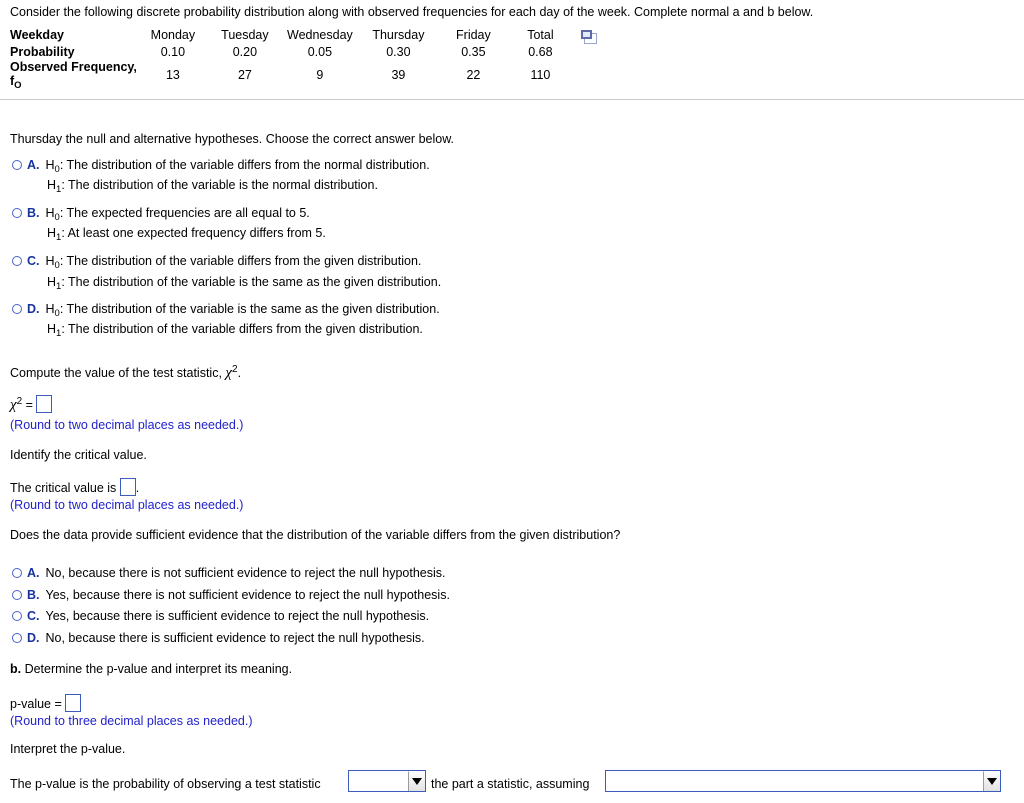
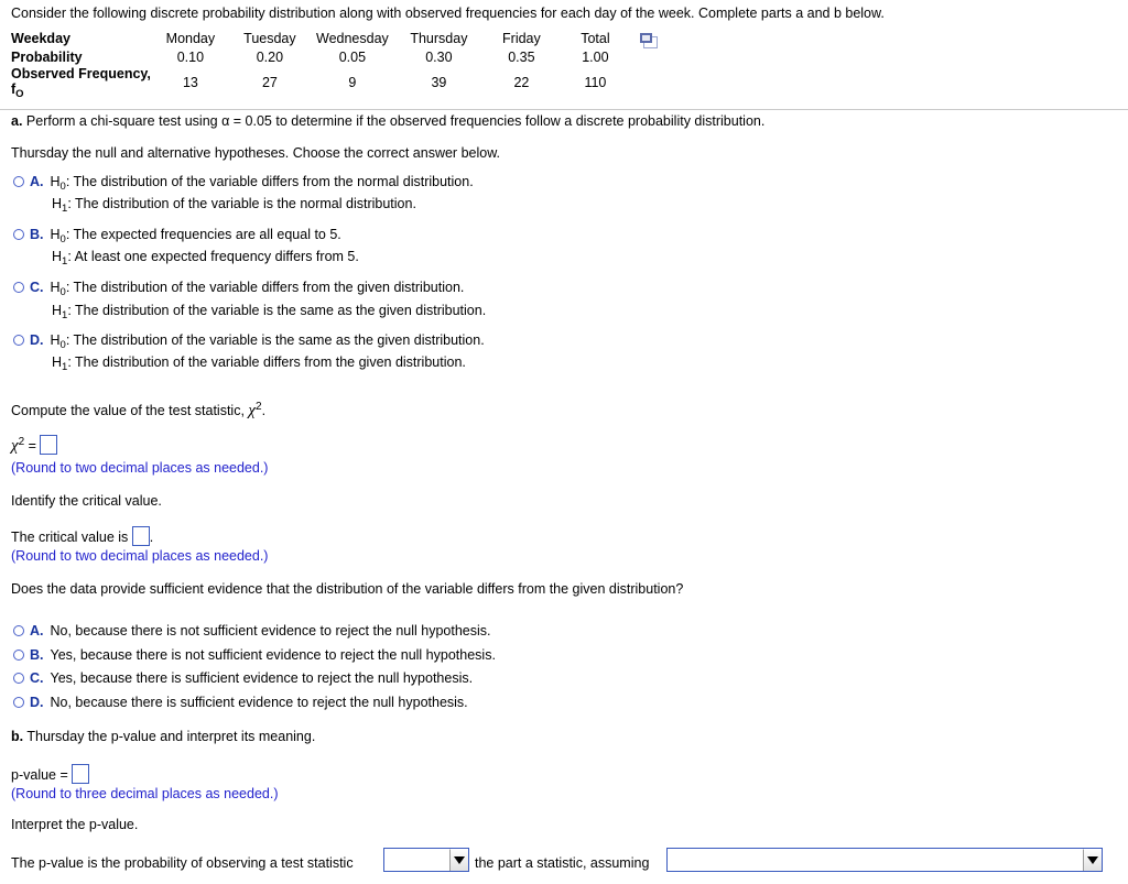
- Consider the following discrete probability distribution along with observed frequencies for each day of the week. Complete normal a and b below.
+ Consider the following discrete probability distribution along with observed frequencies for each day of the week. Complete parts a and b below.
  Weekday	Monday	Tuesday	Wednesday	Thursday	Friday	Total
- Probability	0.10	0.20	0.05	0.30	0.35	0.68
+ Probability	0.10	0.20	0.05	0.30	0.35	1.00
  Observed Frequency, fO	13	27	9	39	22	110
+ a. Perform a chi-square test using α = 0.05 to determine if the observed frequencies follow a discrete probability distribution.
  Thursday the null and alternative hypotheses. Choose the correct answer below.
  A. H0: The distribution of the variable differs from the normal distribution.
  H1: The distribution of the variable is the normal distribution.
  B. H0: The expected frequencies are all equal to 5.
  H1: At least one expected frequency differs from 5.
  C. H0: The distribution of the variable differs from the given distribution.
  H1: The distribution of the variable is the same as the given distribution.
  D. H0: The distribution of the variable is the same as the given distribution.
  H1: The distribution of the variable differs from the given distribution.
  Compute the value of the test statistic, χ2.
  χ2 =
  (Round to two decimal places as needed.)
  Identify the critical value.
  The critical value is .
  (Round to two decimal places as needed.)
  Does the data provide sufficient evidence that the distribution of the variable differs from the given distribution?
  A. No, because there is not sufficient evidence to reject the null hypothesis.
  B. Yes, because there is not sufficient evidence to reject the null hypothesis.
  C. Yes, because there is sufficient evidence to reject the null hypothesis.
  D. No, because there is sufficient evidence to reject the null hypothesis.
- b. Determine the p-value and interpret its meaning.
+ b. Thursday the p-value and interpret its meaning.
  p-value =
  (Round to three decimal places as needed.)
  Interpret the p-value.
  The p-value is the probability of observing a test statistic
  the part a statistic, assuming
